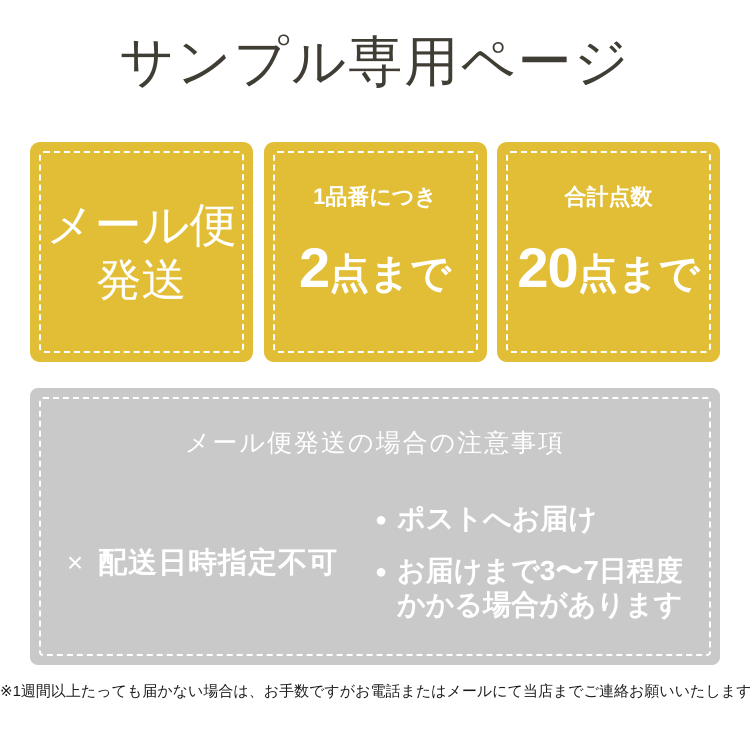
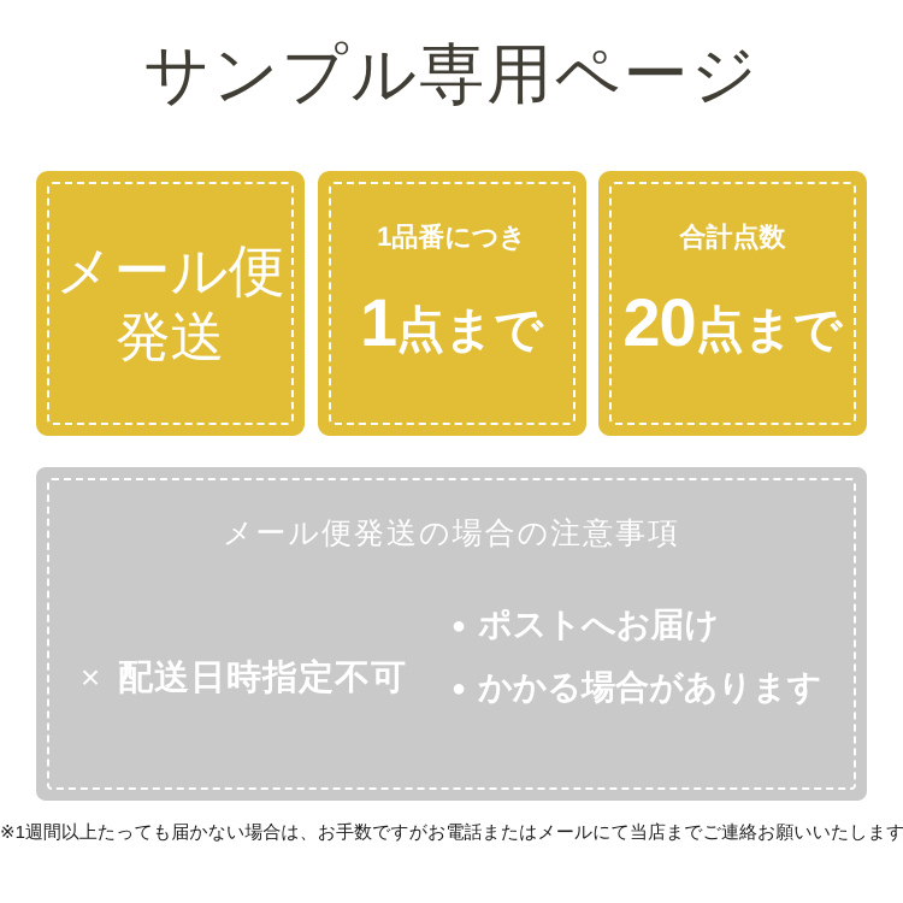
  サンプル専用ページ
  メール便
  発送
  1品番につき
- 2
+ 1
  点まで
  合計点数
  20
  点まで
  メール便発送の場合の注意事項
  ×
  配送日時指定不可
  ●
  ポストへお届け
  ●
- お届けまで3〜7日程度
  かかる場合があります
  ※1週間以上たっても届かない場合は、お手数ですがお電話またはメールにて当店までご連絡お願いいたします
